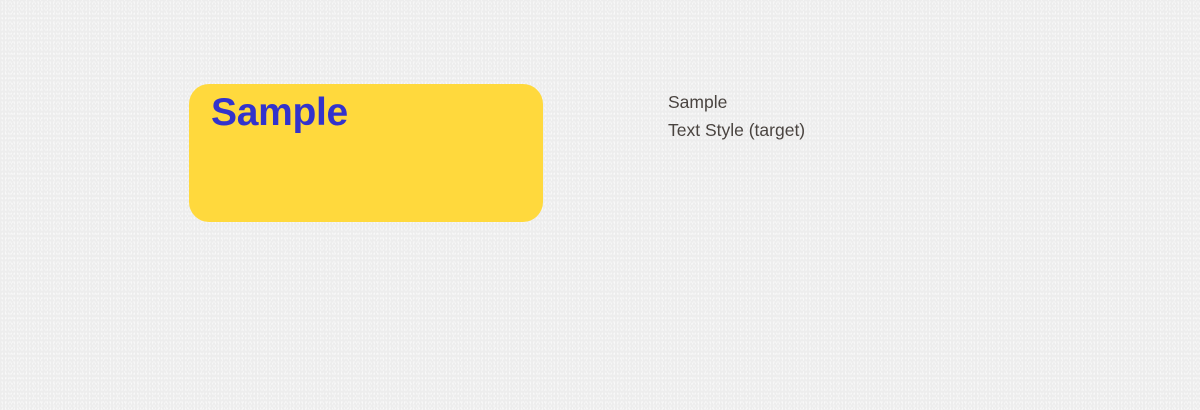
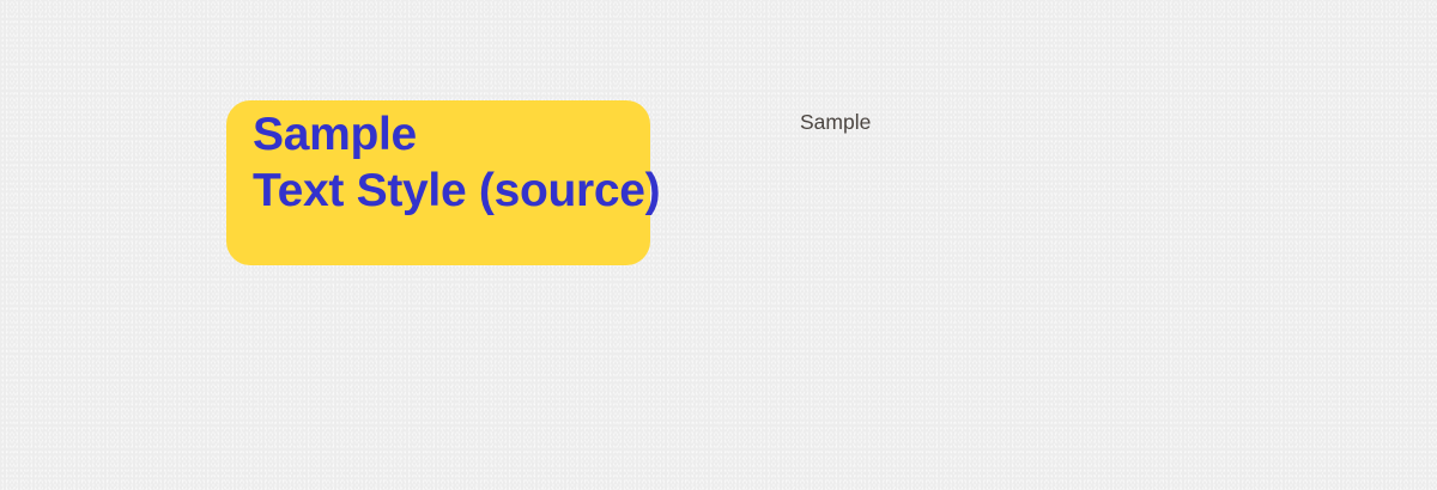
  Sample
+ Text Style (source)
  Sample
- Text Style (target)
